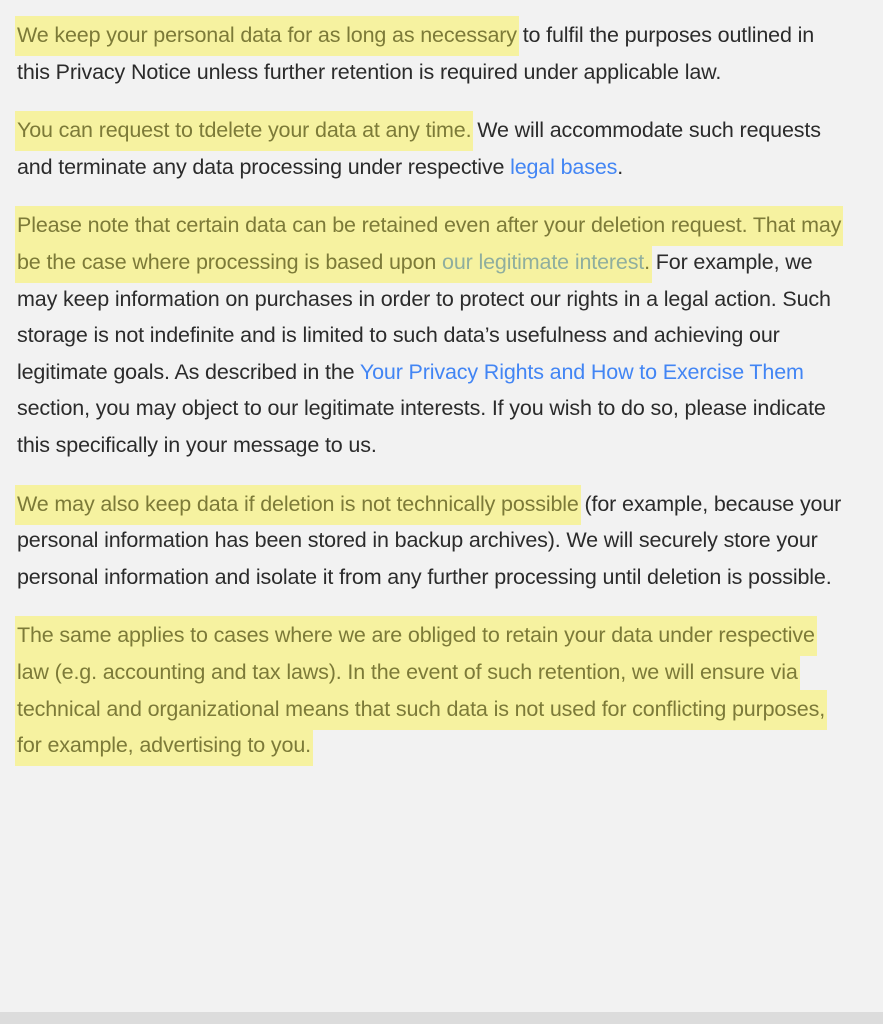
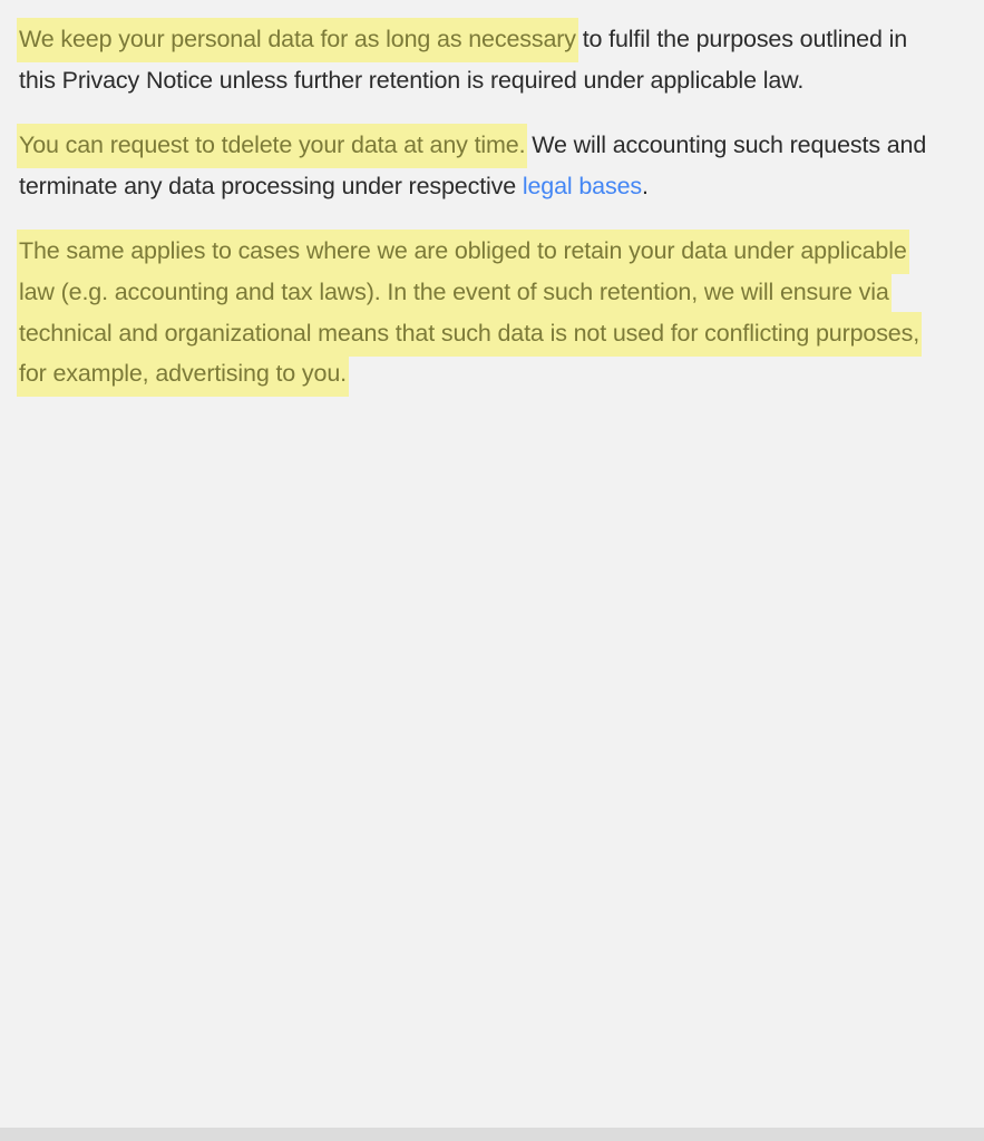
  We keep your personal data for as long as necessary to fulfil the purposes outlined in this Privacy Notice unless further retention is required under applicable law.
- You can request to tdelete your data at any time. We will accommodate such requests and terminate any data processing under respective legal bases.
+ You can request to tdelete your data at any time. We will accounting such requests and terminate any data processing under respective legal bases.
- Please note that certain data can be retained even after your deletion request. That may be the case where processing is based upon our legitimate interest. For example, we may keep information on purchases in order to protect our rights in a legal action. Such storage is not indefinite and is limited to such data’s usefulness and achieving our legitimate goals. As described in the Your Privacy Rights and How to Exercise Them section, you may object to our legitimate interests. If you wish to do so, please indicate this specifically in your message to us.
- We may also keep data if deletion is not technically possible (for example, because your personal information has been stored in backup archives). We will securely store your personal information and isolate it from any further processing until deletion is possible.
- The same applies to cases where we are obliged to retain your data under respective law (e.g. accounting and tax laws). In the event of such retention, we will ensure via technical and organizational means that such data is not used for conflicting purposes, for example, advertising to you.
+ The same applies to cases where we are obliged to retain your data under applicable law (e.g. accounting and tax laws). In the event of such retention, we will ensure via technical and organizational means that such data is not used for conflicting purposes, for example, advertising to you.
